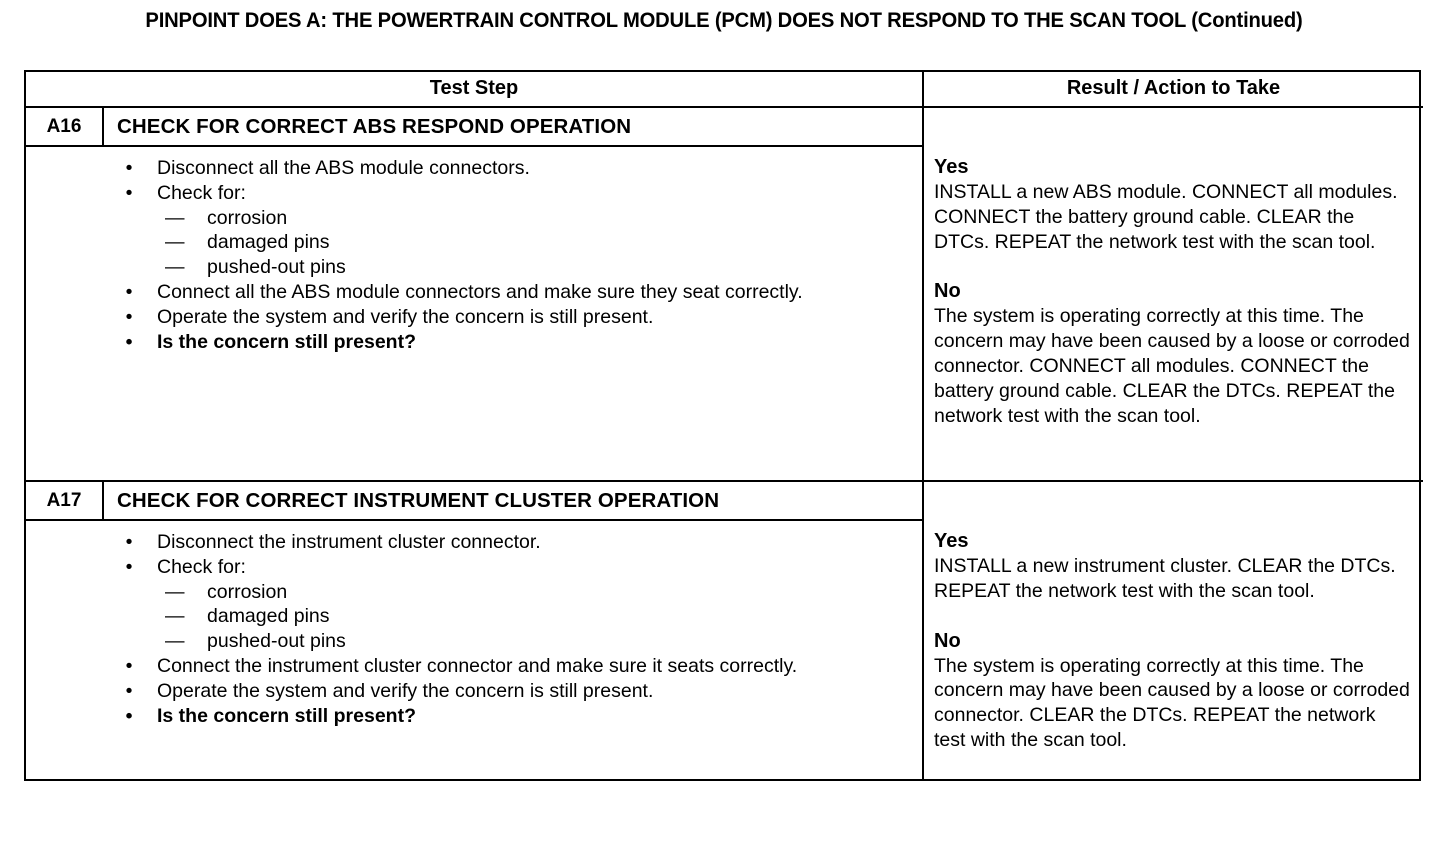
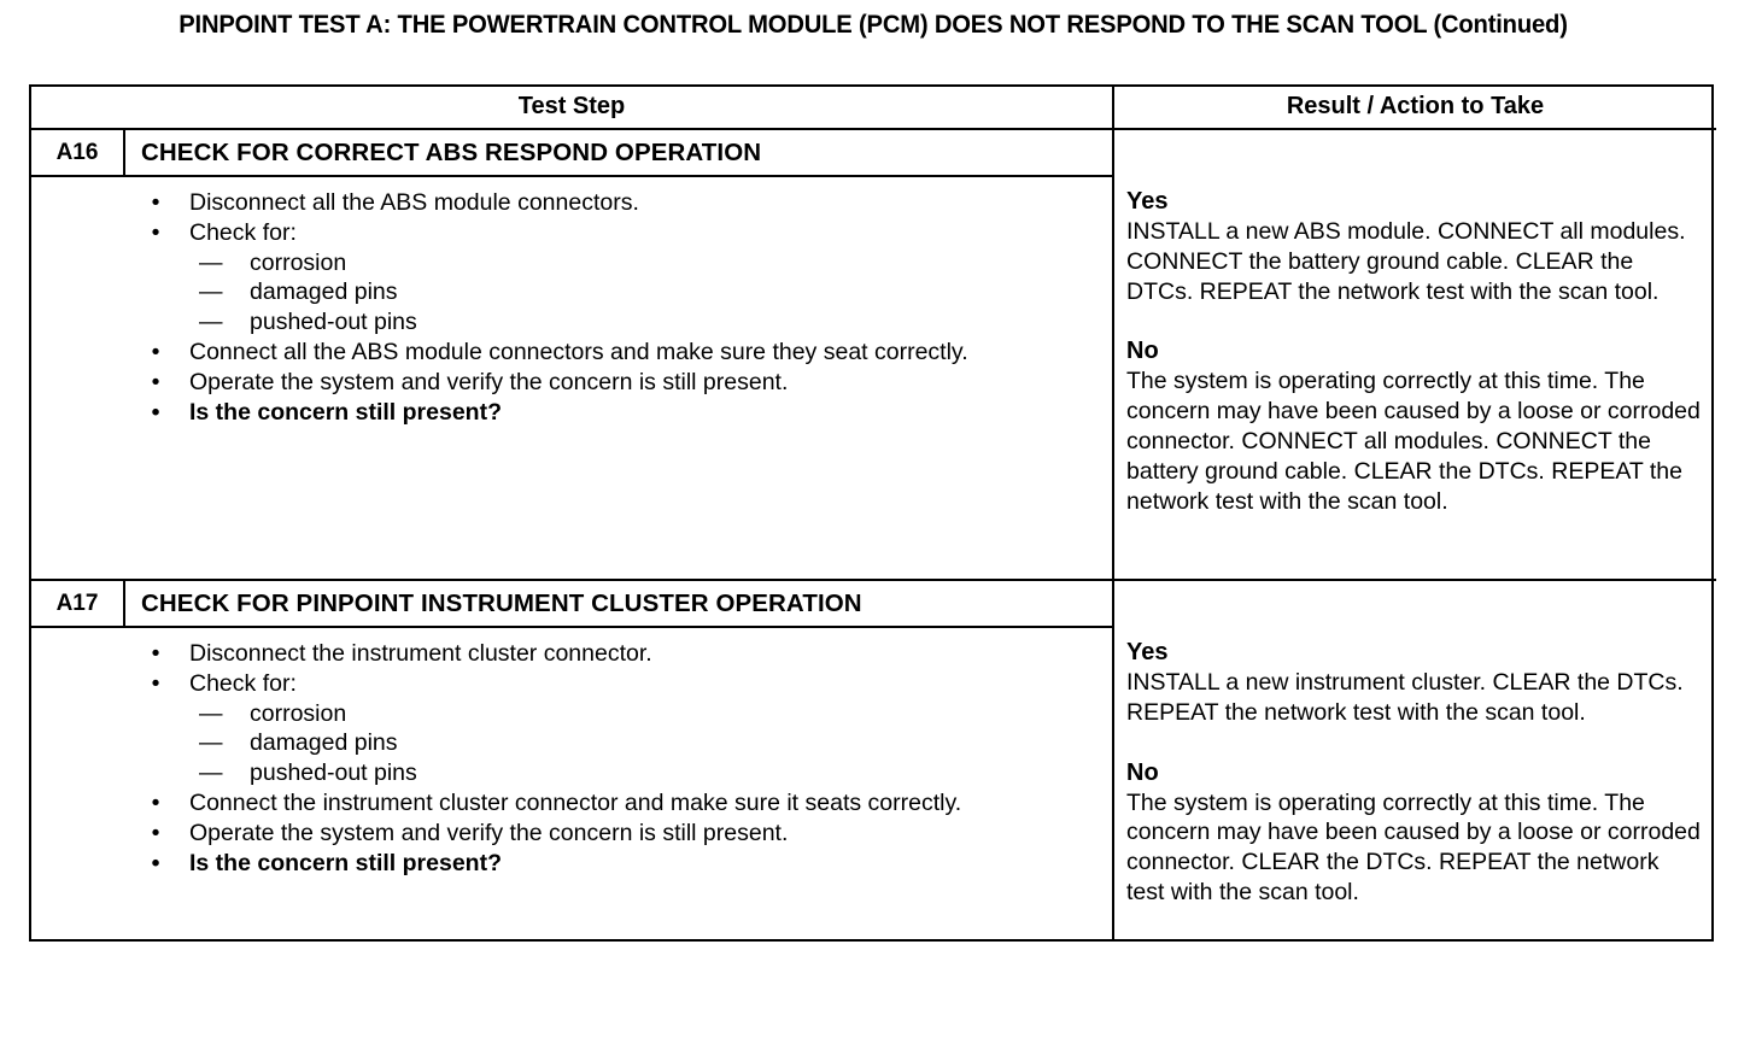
- PINPOINT DOES A: THE POWERTRAIN CONTROL MODULE (PCM) DOES NOT RESPOND TO THE SCAN TOOL (Continued)
+ PINPOINT TEST A: THE POWERTRAIN CONTROL MODULE (PCM) DOES NOT RESPOND TO THE SCAN TOOL (Continued)
  Test Step	Result / Action to Take
  A16 CHECK FOR CORRECT ABS RESPOND OPERATION • Disconnect all the ABS module connectors. • Check for: — corrosion — damaged pins — pushed-out pins • Connect all the ABS module connectors and make sure they seat correctly. • Operate the system and verify the concern is still present. • Is the concern still present?	Yes INSTALL a new ABS module. CONNECT all modules. CONNECT the battery ground cable. CLEAR the DTCs. REPEAT the network test with the scan tool. No The system is operating correctly at this time. The concern may have been caused by a loose or corroded connector. CONNECT all modules. CONNECT the battery ground cable. CLEAR the DTCs. REPEAT the network test with the scan tool.
- A17 CHECK FOR CORRECT INSTRUMENT CLUSTER OPERATION • Disconnect the instrument cluster connector. • Check for: — corrosion — damaged pins — pushed-out pins • Connect the instrument cluster connector and make sure it seats correctly. • Operate the system and verify the concern is still present. • Is the concern still present?	Yes INSTALL a new instrument cluster. CLEAR the DTCs. REPEAT the network test with the scan tool. No The system is operating correctly at this time. The concern may have been caused by a loose or corroded connector. CLEAR the DTCs. REPEAT the network test with the scan tool.
+ A17 CHECK FOR PINPOINT INSTRUMENT CLUSTER OPERATION • Disconnect the instrument cluster connector. • Check for: — corrosion — damaged pins — pushed-out pins • Connect the instrument cluster connector and make sure it seats correctly. • Operate the system and verify the concern is still present. • Is the concern still present?	Yes INSTALL a new instrument cluster. CLEAR the DTCs. REPEAT the network test with the scan tool. No The system is operating correctly at this time. The concern may have been caused by a loose or corroded connector. CLEAR the DTCs. REPEAT the network test with the scan tool.
